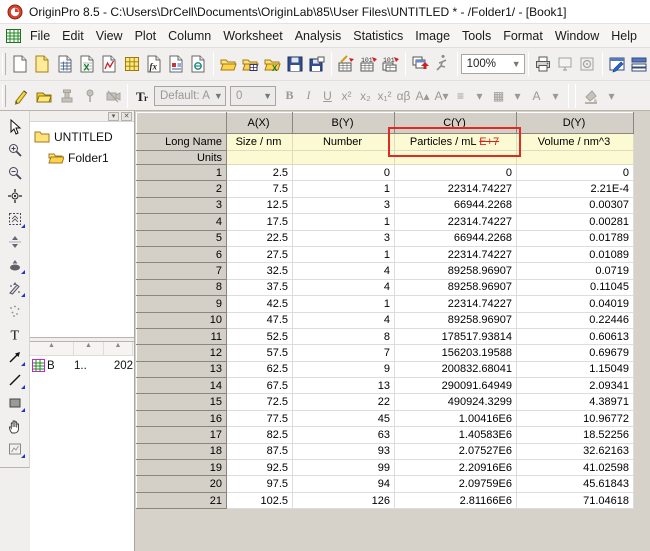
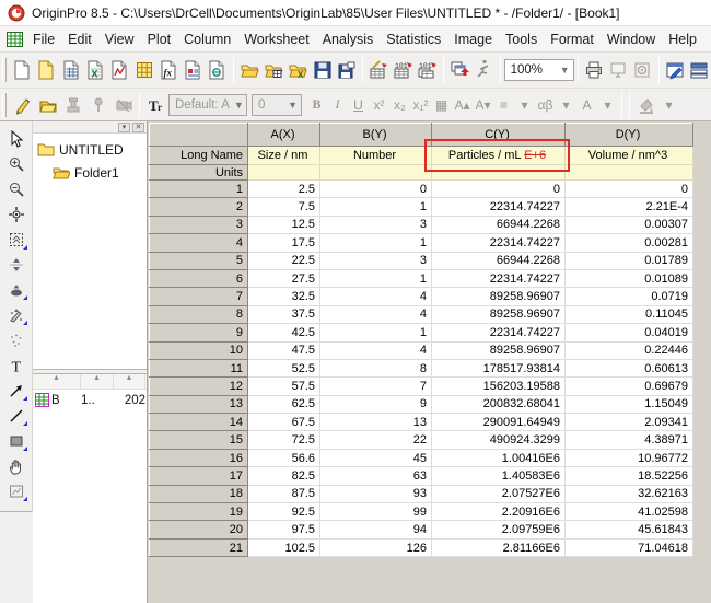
  OriginPro 8.5 - C:\Users\DrCell\Documents\OriginLab\85\User Files\UNTITLED * - /Folder1/ - [Book1]
  File Edit View Plot Column Worksheet Analysis Statistics Image Tools Format Window Help
  X
  fx
  X
  100%
  ▼
  T
  r
  Default: A
  ▼
  0
  ▼
  B
  I
  U
  x²
  x₂
  x₁²
- αβ
+ ▦
  A▴
  A▾
  ≡
  ▾
- ▦
+ αβ
  ▾
  A
  ▾
  ▾
  T
  UNTITLED
  Folder1
  B
  1..
  202
  	A(X)	B(Y)	C(Y)	D(Y)
- Long Name	Size / nm	Number	Particles / mL E+7	Volume / nm^3
+ Long Name	Size / nm	Number	Particles / mL E+6	Volume / nm^3
  Units
  1	2.5	0	0	0
  2	7.5	1	22314.74227	2.21E-4
  3	12.5	3	66944.2268	0.00307
  4	17.5	1	22314.74227	0.00281
  5	22.5	3	66944.2268	0.01789
  6	27.5	1	22314.74227	0.01089
  7	32.5	4	89258.96907	0.0719
  8	37.5	4	89258.96907	0.11045
  9	42.5	1	22314.74227	0.04019
  10	47.5	4	89258.96907	0.22446
  11	52.5	8	178517.93814	0.60613
  12	57.5	7	156203.19588	0.69679
  13	62.5	9	200832.68041	1.15049
  14	67.5	13	290091.64949	2.09341
  15	72.5	22	490924.3299	4.38971
- 16	77.5	45	1.00416E6	10.96772
+ 16	56.6	45	1.00416E6	10.96772
  17	82.5	63	1.40583E6	18.52256
  18	87.5	93	2.07527E6	32.62163
  19	92.5	99	2.20916E6	41.02598
  20	97.5	94	2.09759E6	45.61843
  21	102.5	126	2.81166E6	71.04618
